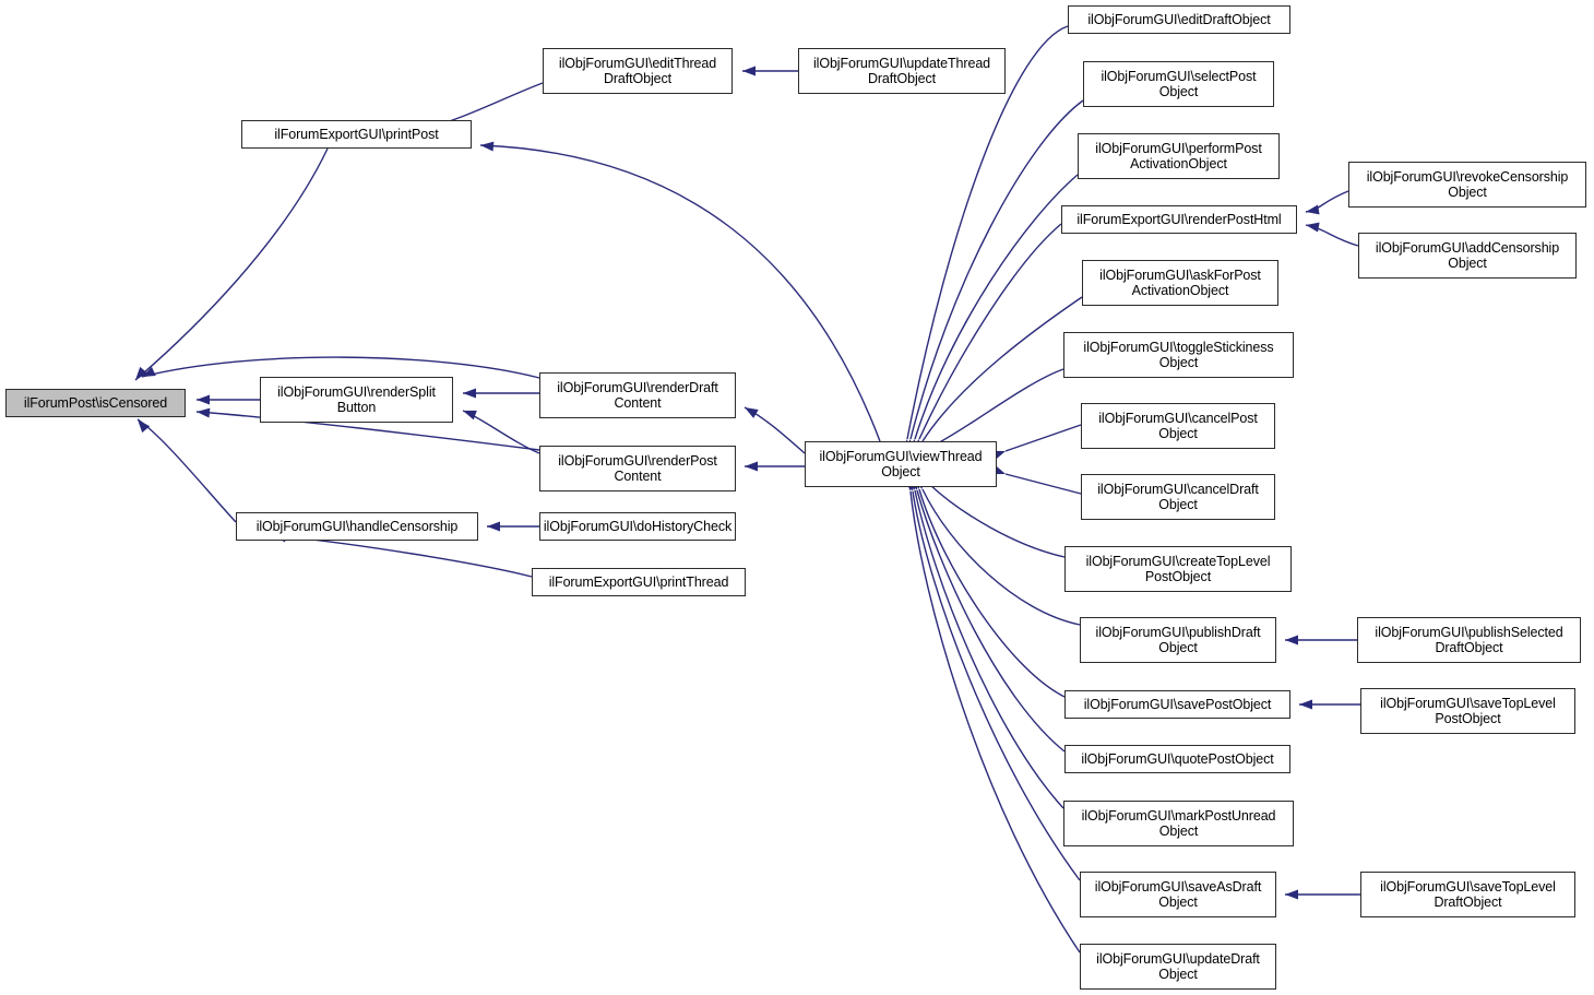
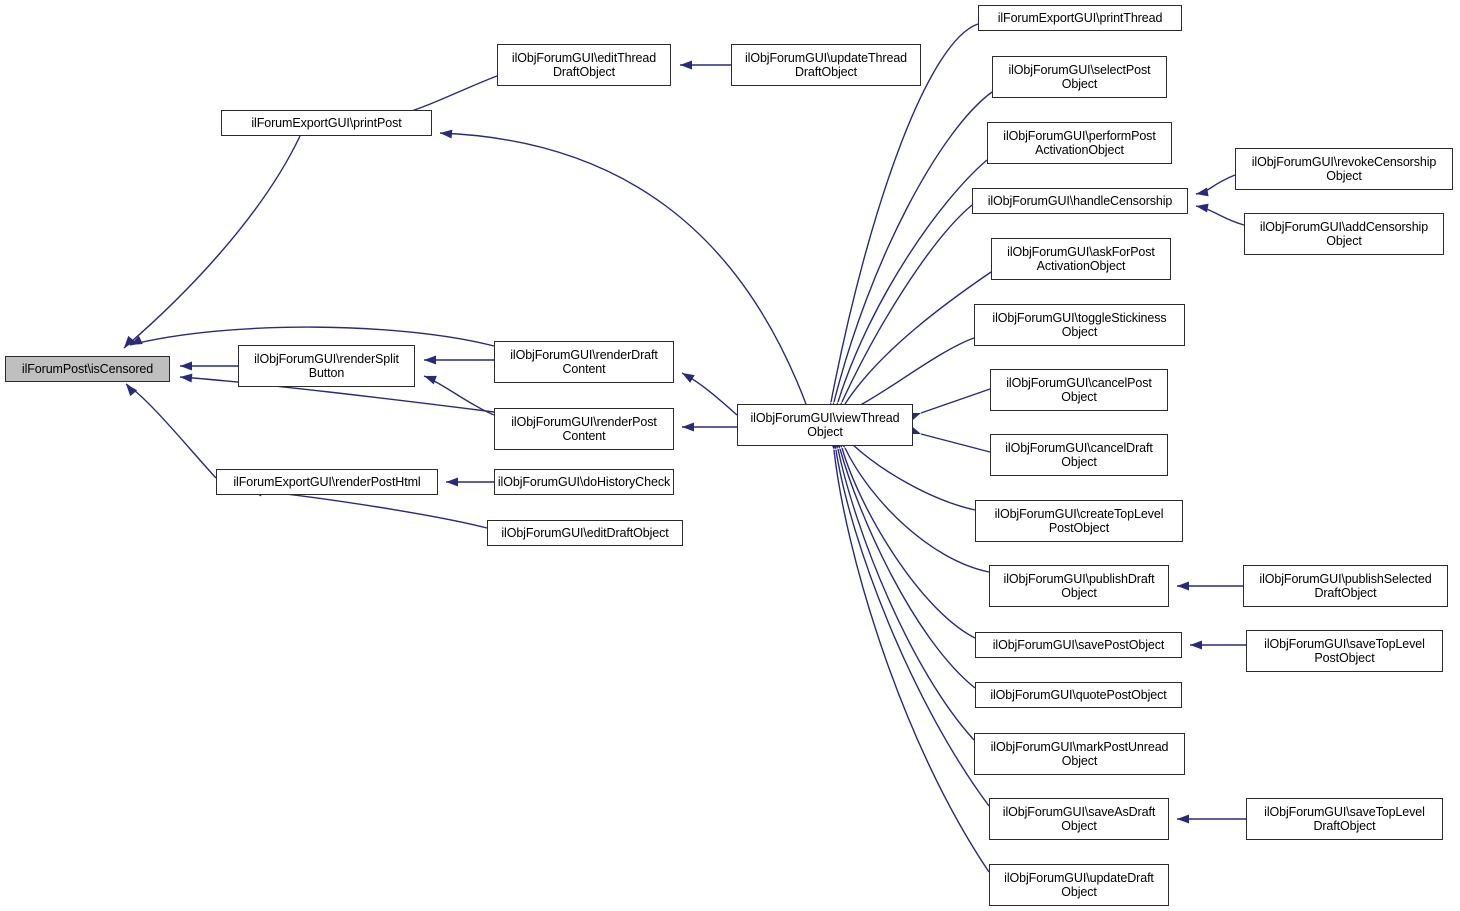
  ilForumPost\isCensored
  ilForumExportGUI\printPost
  ilObjForumGUI\editThread
  DraftObject
  ilObjForumGUI\updateThread
  DraftObject
  ilObjForumGUI\renderSplit
  Button
  ilObjForumGUI\renderDraft
  Content
  ilObjForumGUI\renderPost
  Content
- ilObjForumGUI\handleCensorship
+ ilForumExportGUI\renderPostHtml
  ilObjForumGUI\doHistoryCheck
- ilForumExportGUI\printThread
+ ilObjForumGUI\editDraftObject
  ilObjForumGUI\viewThread
  Object
- ilObjForumGUI\editDraftObject
+ ilForumExportGUI\printThread
  ilObjForumGUI\selectPost
  Object
  ilObjForumGUI\performPost
  ActivationObject
- ilForumExportGUI\renderPostHtml
+ ilObjForumGUI\handleCensorship
  ilObjForumGUI\revokeCensorship
  Object
  ilObjForumGUI\addCensorship
  Object
  ilObjForumGUI\askForPost
  ActivationObject
  ilObjForumGUI\toggleStickiness
  Object
  ilObjForumGUI\cancelPost
  Object
  ilObjForumGUI\cancelDraft
  Object
  ilObjForumGUI\createTopLevel
  PostObject
  ilObjForumGUI\publishDraft
  Object
  ilObjForumGUI\publishSelected
  DraftObject
  ilObjForumGUI\savePostObject
  ilObjForumGUI\saveTopLevel
  PostObject
  ilObjForumGUI\quotePostObject
  ilObjForumGUI\markPostUnread
  Object
  ilObjForumGUI\saveAsDraft
  Object
  ilObjForumGUI\saveTopLevel
  DraftObject
  ilObjForumGUI\updateDraft
  Object
